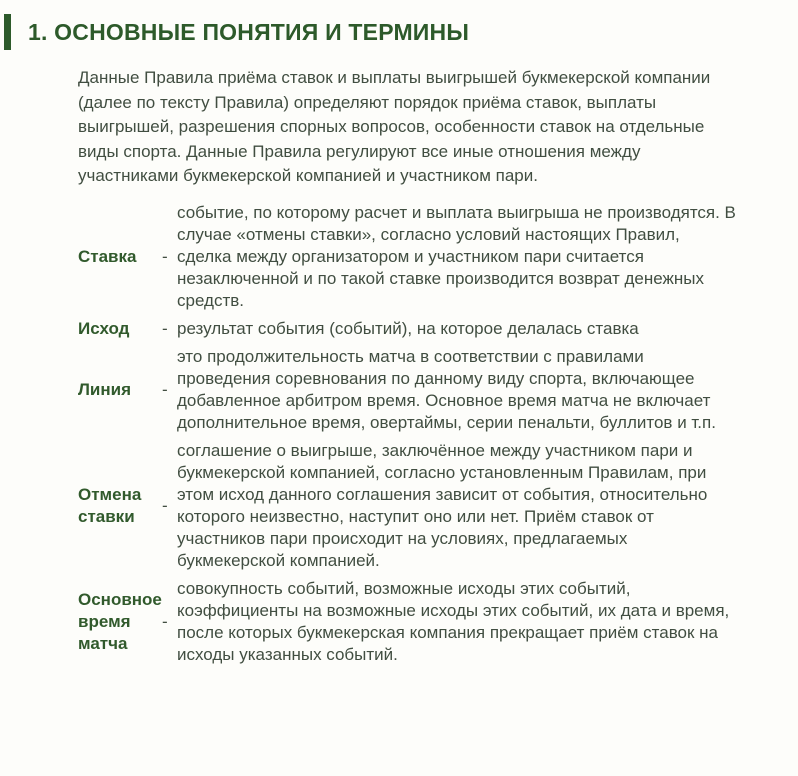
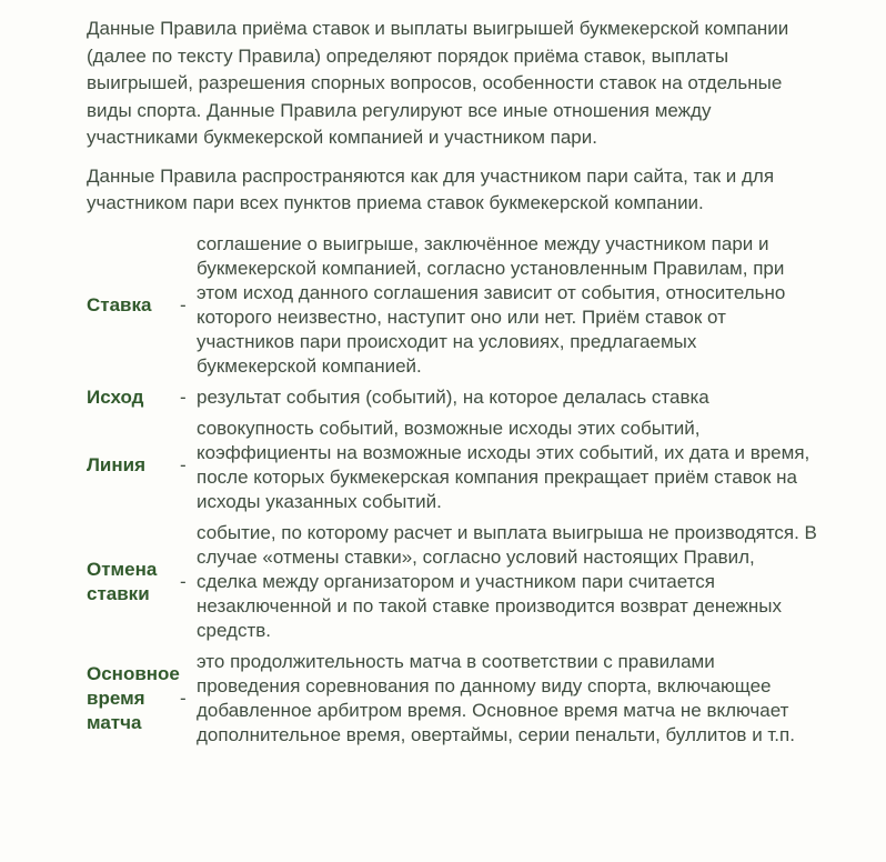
- 1. ОСНОВНЫЕ ПОНЯТИЯ И ТЕРМИНЫ
  Данные Правила приёма ставок и выплаты выигрышей букмекерской компании (далее по тексту Правила) определяют порядок приёма ставок, выплаты выигрышей, разрешения спорных вопросов, особенности ставок на отдельные виды спорта. Данные Правила регулируют все иные отношения между участниками букмекерской компанией и участником пари.
+ Данные Правила распространяются как для участником пари сайта, так и для участником пари всех пунктов приема ставок букмекерской компании.
- Ставка	-	событие, по которому расчет и выплата выигрыша не производятся. В случае «отмены ставки», согласно условий настоящих Правил, сделка между организатором и участником пари считается незаключенной и по такой ставке производится возврат денежных средств.
+ Ставка	-	соглашение о выигрыше, заключённое между участником пари и букмекерской компанией, согласно установленным Правилам, при этом исход данного соглашения зависит от события, относительно которого неизвестно, наступит оно или нет. Приём ставок от участников пари происходит на условиях, предлагаемых букмекерской компанией.
  Исход	-	результат события (событий), на которое делалась ставка
- Линия	-	это продолжительность матча в соответствии с правилами проведения соревнования по данному виду спорта, включающее добавленное арбитром время. Основное время матча не включает дополнительное время, овертаймы, серии пенальти, буллитов и т.п.
+ Линия	-	совокупность событий, возможные исходы этих событий, коэффициенты на возможные исходы этих событий, их дата и время, после которых букмекерская компания прекращает приём ставок на исходы указанных событий.
- Отмена ставки	-	соглашение о выигрыше, заключённое между участником пари и букмекерской компанией, согласно установленным Правилам, при этом исход данного соглашения зависит от события, относительно которого неизвестно, наступит оно или нет. Приём ставок от участников пари происходит на условиях, предлагаемых букмекерской компанией.
+ Отмена ставки	-	событие, по которому расчет и выплата выигрыша не производятся. В случае «отмены ставки», согласно условий настоящих Правил, сделка между организатором и участником пари считается незаключенной и по такой ставке производится возврат денежных средств.
- Основное время матча	-	совокупность событий, возможные исходы этих событий, коэффициенты на возможные исходы этих событий, их дата и время, после которых букмекерская компания прекращает приём ставок на исходы указанных событий.
+ Основное время матча	-	это продолжительность матча в соответствии с правилами проведения соревнования по данному виду спорта, включающее добавленное арбитром время. Основное время матча не включает дополнительное время, овертаймы, серии пенальти, буллитов и т.п.
